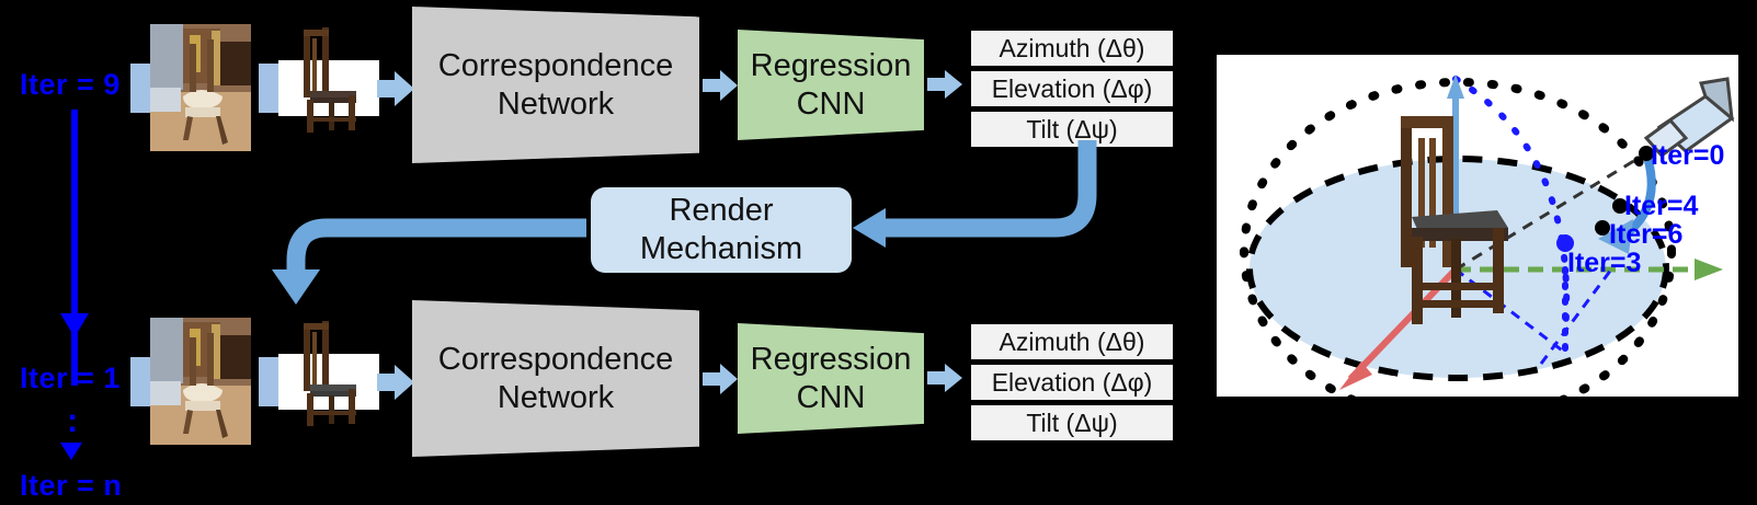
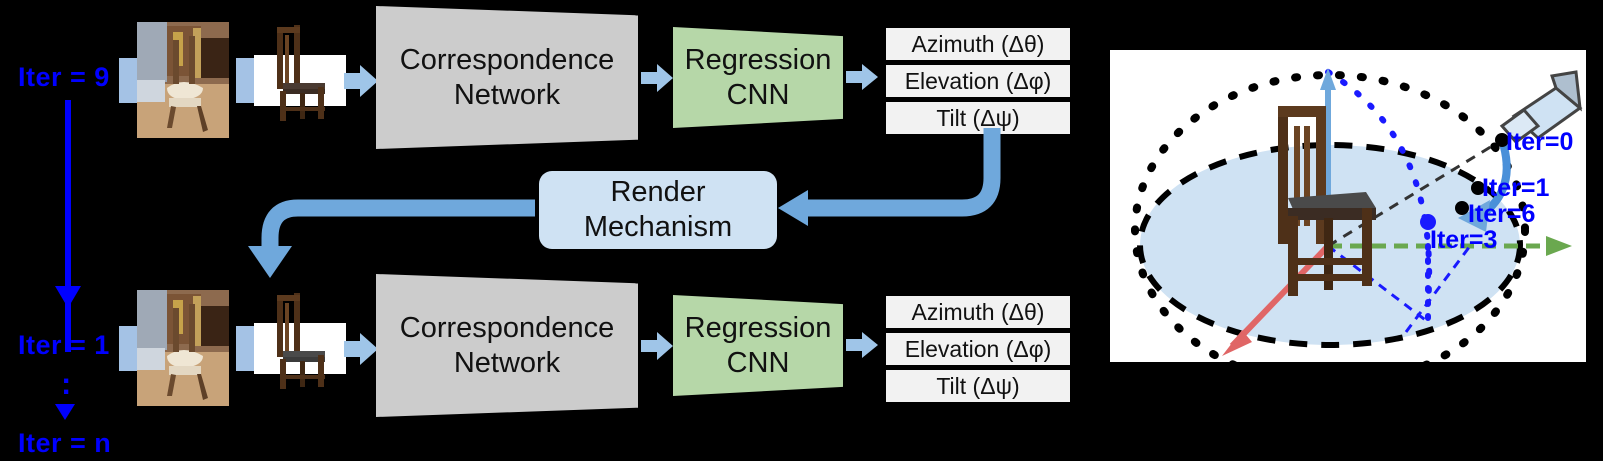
  Iter = 9
  Iter = 1
  .
  .
  Iter = n
  Correspondence
  Network
  Regression
  CNN
  Azimuth (Δθ)
  Elevation (Δφ)
  Tilt (Δψ)
  Render Mechanism
  Correspondence
  Network
  Regression
  CNN
  Azimuth (Δθ)
  Elevation (Δφ)
  Tilt (Δψ)
  Iter=0
- Iter=4
+ Iter=1
  Iter=6
  Iter=3
